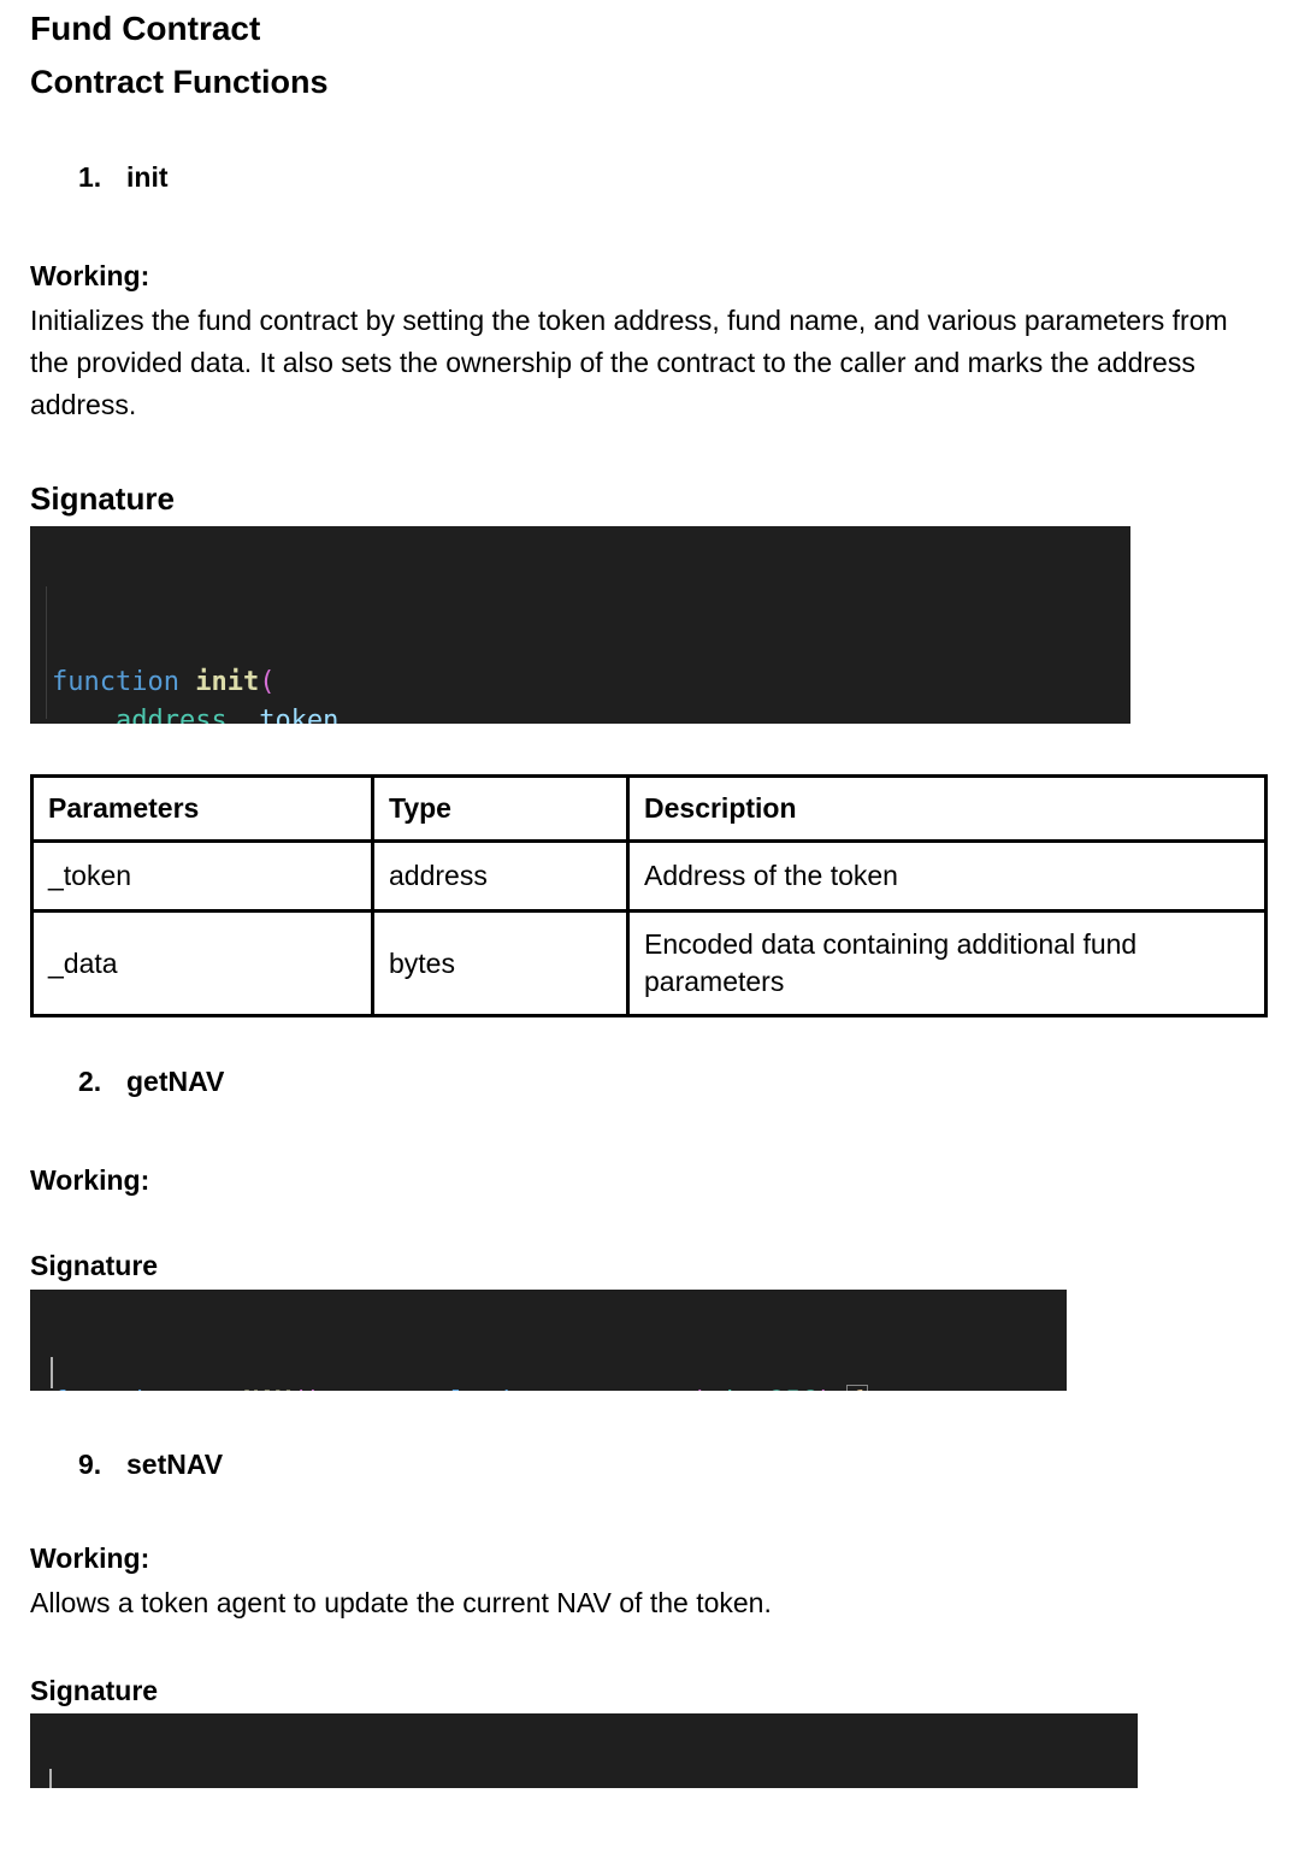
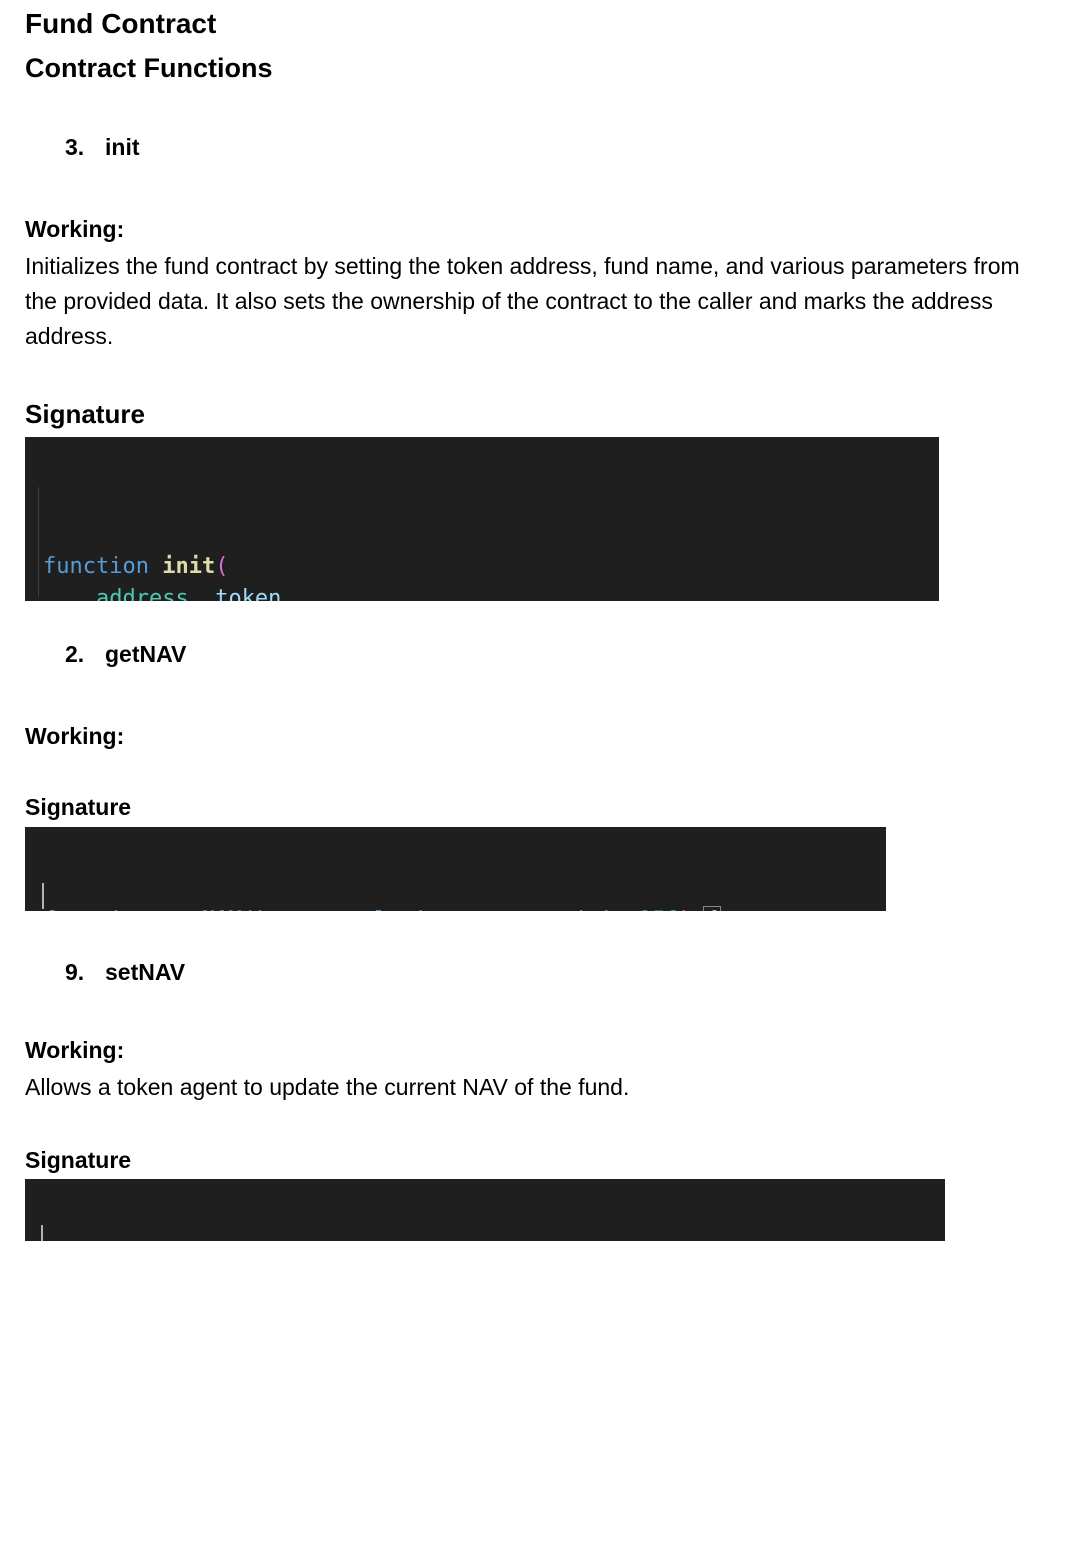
  Fund Contract
  Contract Functions
- 1. init
+ 3. init
  Working:
  Initializes the fund contract by setting the token address, fund name, and various parameters from the provided data. It also sets the ownership of the contract to the caller and marks the address address.
  Signature
  function init(
  address _token,
- Parameters	Type	Description
- _token	address	Address of the token
- _data	bytes	Encoded data containing additional fund parameters
  2. getNAV
  Working:
  Signature
  9. setNAV
  Working:
- Allows a token agent to update the current NAV of the token.
+ Allows a token agent to update the current NAV of the fund.
  Signature
